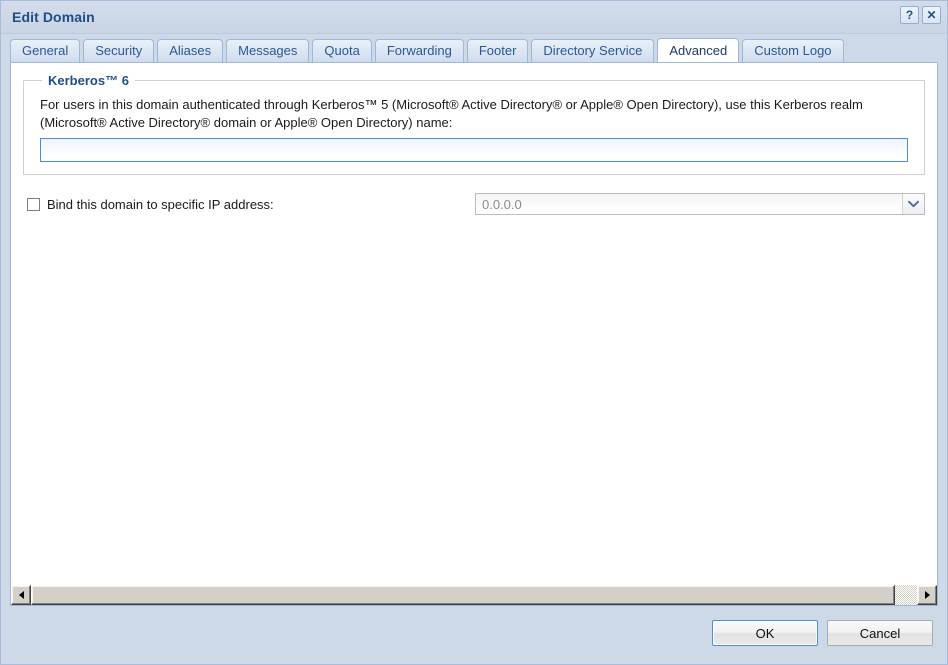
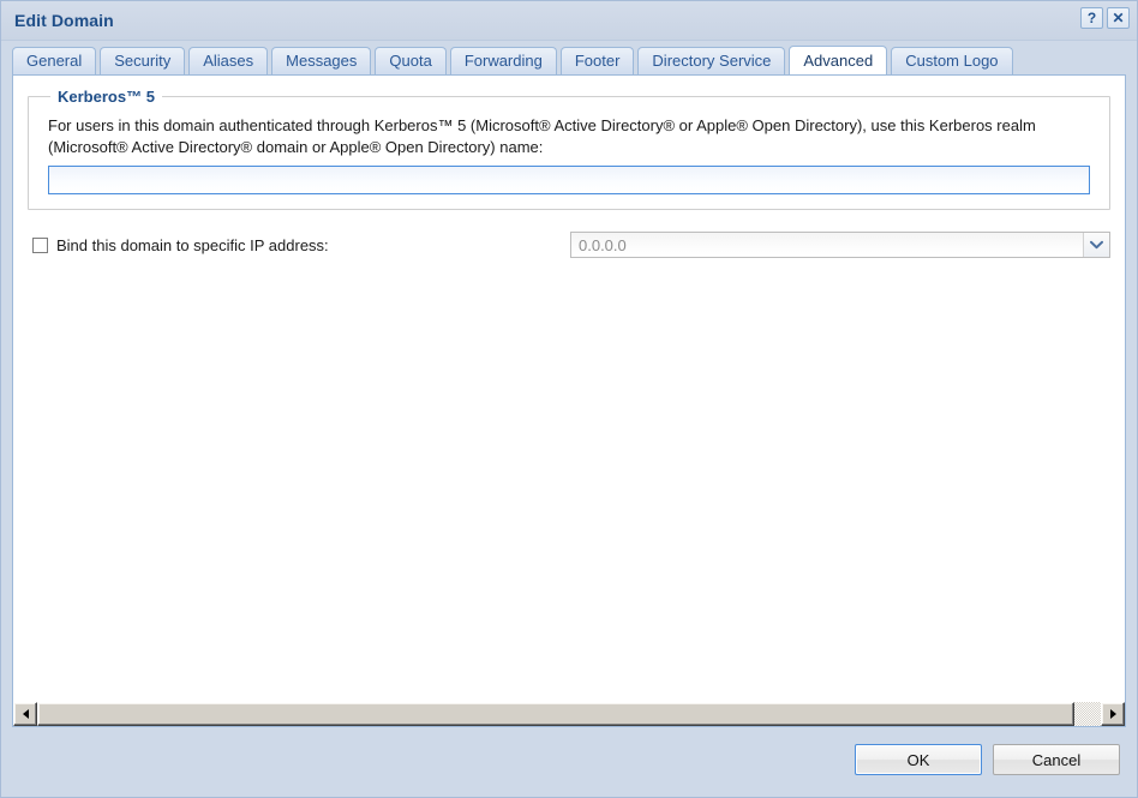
  Edit Domain
  ?
  ✕
  General
  Security
  Aliases
  Messages
  Quota
  Forwarding
  Footer
  Directory Service
  Advanced
  Custom Logo
- Kerberos™ 6
+ Kerberos™ 5
  For users in this domain authenticated through Kerberos™ 5 (Microsoft® Active Directory® or Apple® Open Directory), use this Kerberos realm (Microsoft® Active Directory® domain or Apple® Open Directory) name:
  Bind this domain to specific IP address:
  0.0.0.0
  OK
  Cancel
